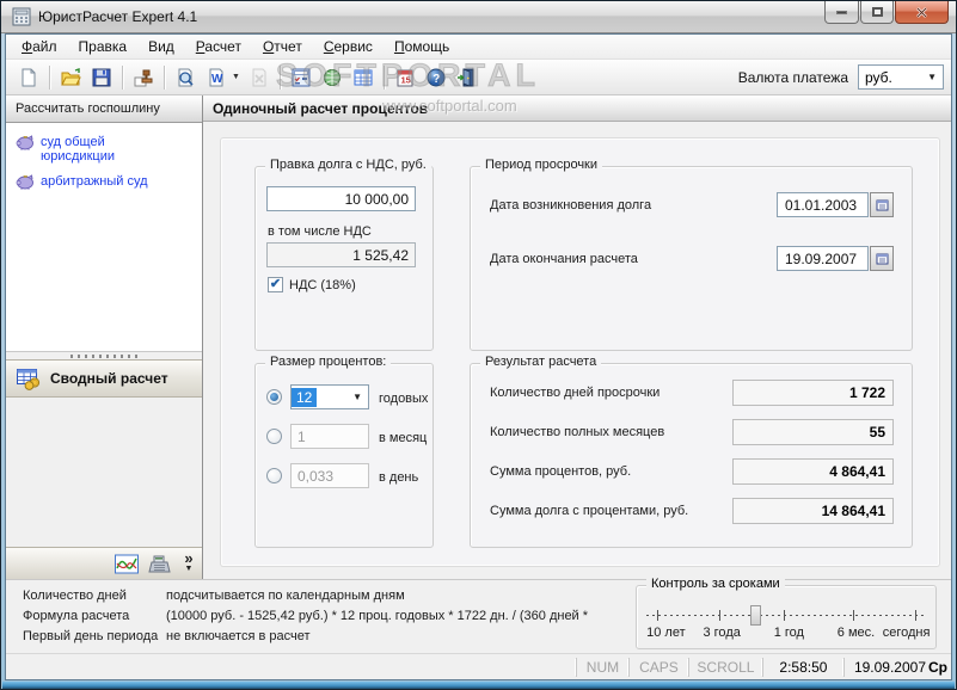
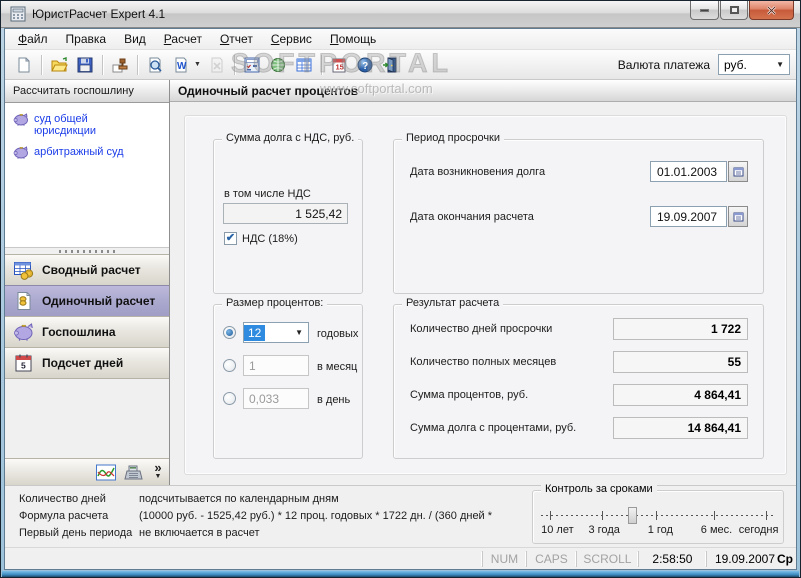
  ЮристРасчет Expert 4.1
  Файл
  Правка
  Вид
  Расчет
  Отчет
  Сервис
  Помощь
  W
  15
  ?
  SOFTPORTAL
  Валюта платежа
  руб.
  ▼
  Рассчитать госпошлину
  суд общей юрисдикции
  арбитражный суд
  Сводный расчет
+ Одиночный расчет
+ Госпошлина
+ 5
+ Подсчет дней
  »
  Одиночный расчет процентов
  www.softportal.com
- Правка долга с НДС, руб.
+ Сумма долга с НДС, руб.
- 10 000,00
  в том числе НДС
  1 525,42
  ✔
  НДС (18%)
  Период просрочки
  Дата возникновения долга
  01.01.2003
  Дата окончания расчета
  19.09.2007
  Размер процентов:
  12
  ▼
  годовых
  1
  в месяц
  0,033
  в день
  Результат расчета
  Количество дней просрочки
  1 722
  Количество полных месяцев
  55
  Сумма процентов, руб.
  4 864,41
  Сумма долга с процентами, руб.
  14 864,41
  Количество дней
  подсчитывается по календарным дням
  Формула расчета
  (10000 руб. - 1525,42 руб.) * 12 проц. годовых * 1722 дн. / (360 дней *
  Первый день периода
  не включается в расчет
  Контроль за сроками
  10 лет
  3 года
  1 год
  6 мес.
  сегодня
  NUM
  CAPS
  SCROLL
  2:58:50
  19.09.2007
  Ср
